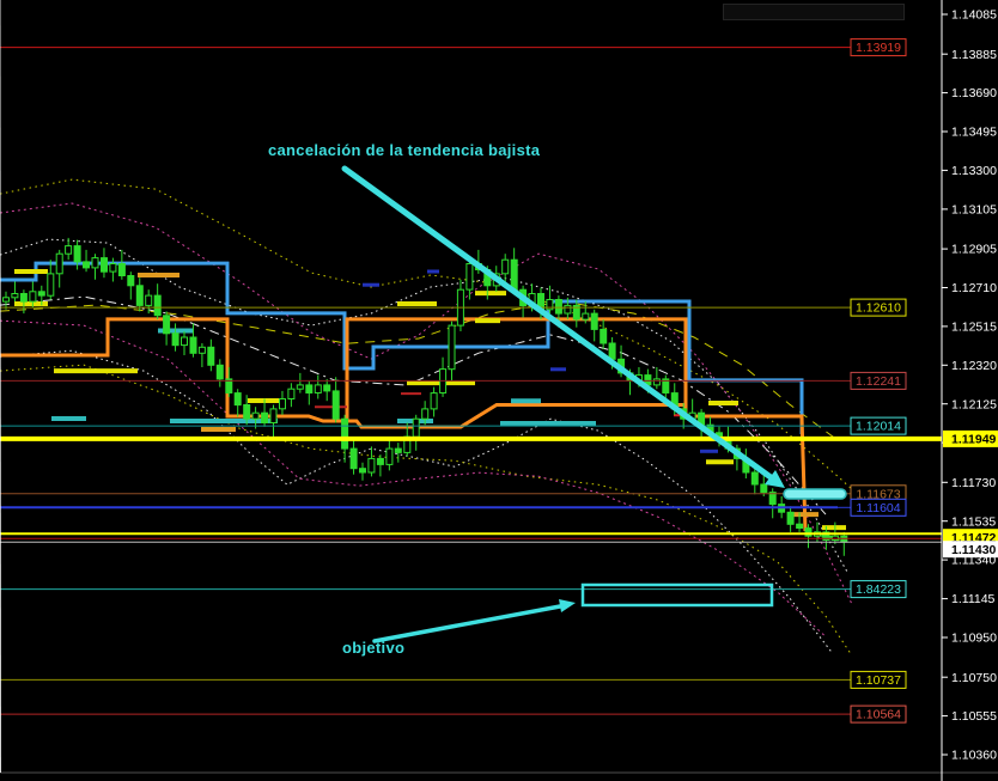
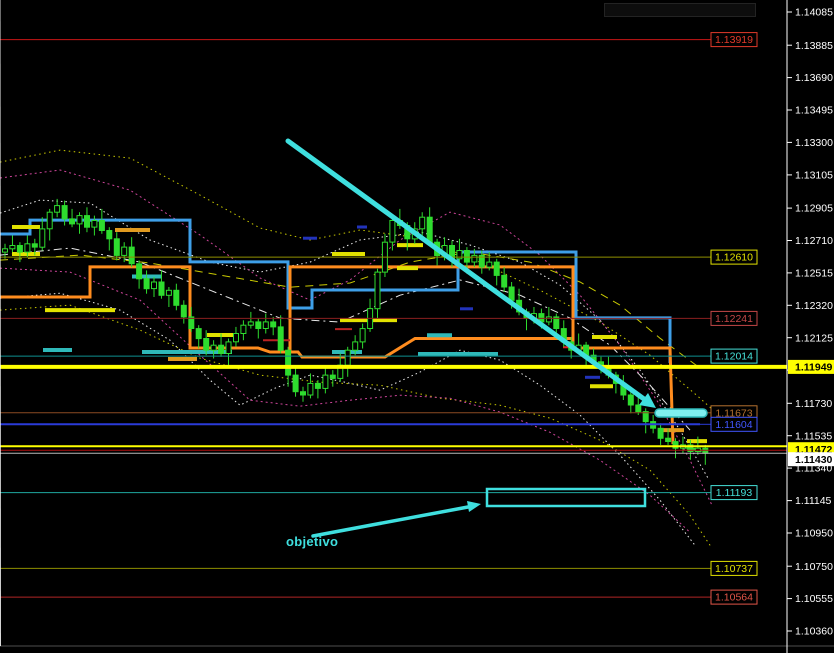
  1.13919
  1.12610
  1.12241
  1.12014
  1.11673
  1.11604
- 1.84223
+ 1.11193
  1.10737
  1.10564
  1.14085
  1.13885
  1.13690
  1.13495
  1.13300
  1.13105
  1.12905
  1.12710
  1.12515
  1.12320
  1.12125
  1.11730
  1.11535
  1.11340
  1.11145
  1.10950
  1.10750
  1.10555
  1.10360
  1.11949
  1.11472
  1.11430
- cancelación de la tendencia bajista
  objetivo
